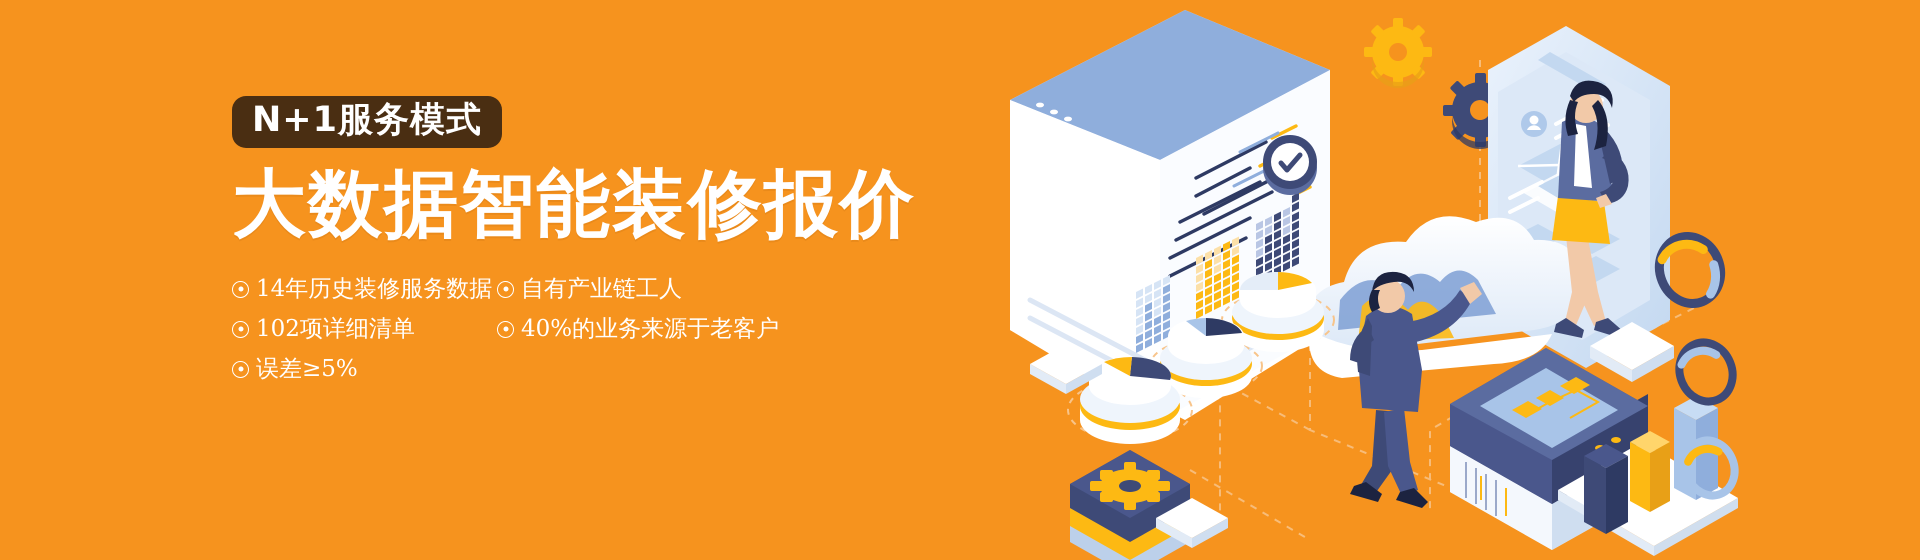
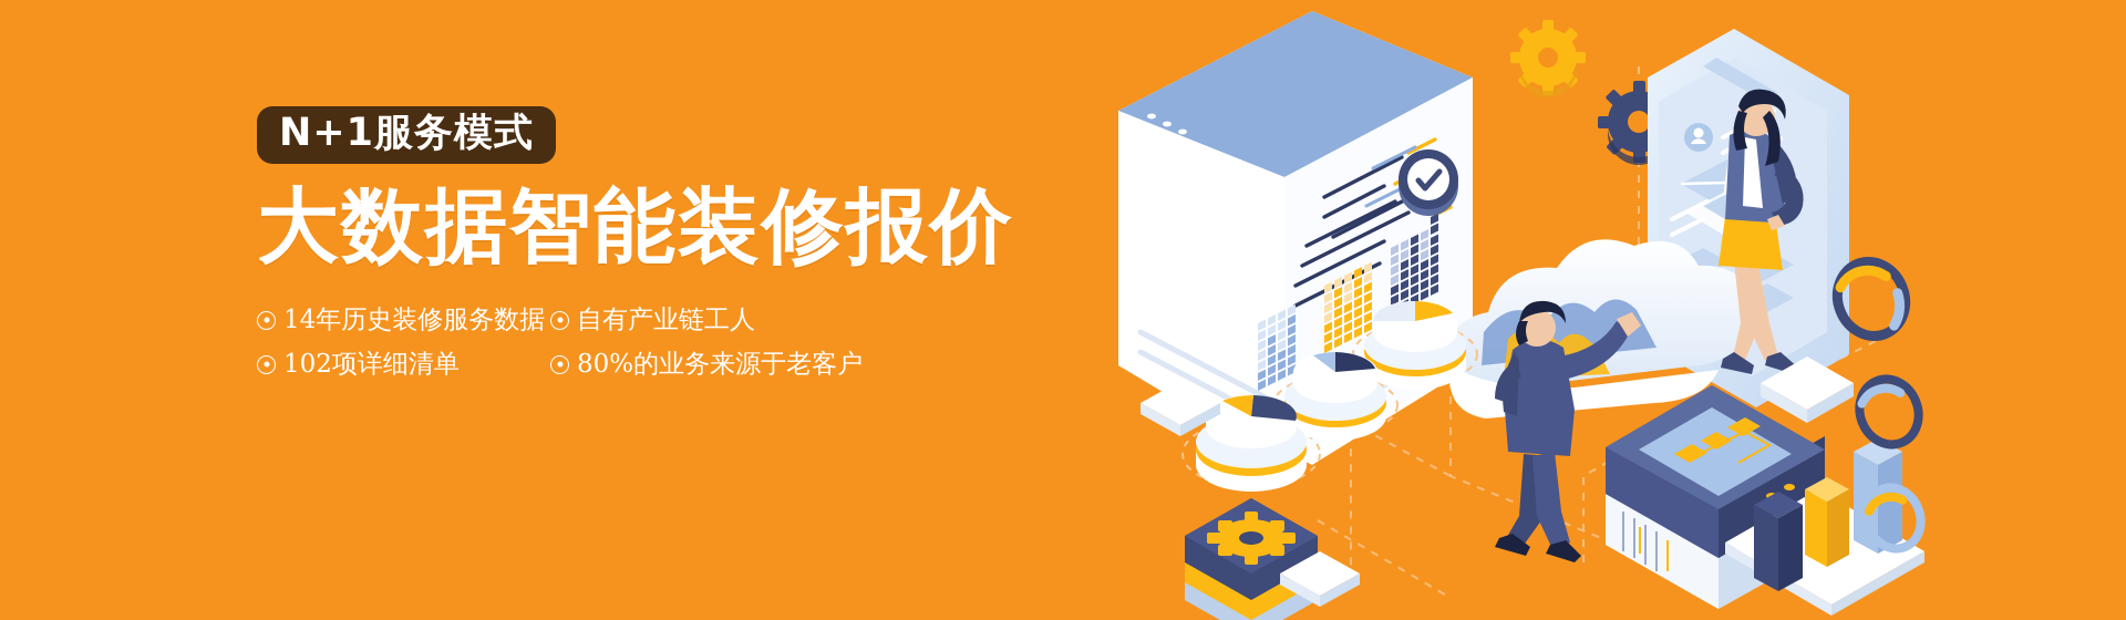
  N+1服务模式
  大数据智能装修报价
  14年历史装修服务数据
  102项详细清单
- 误差≥5%
  自有产业链工人
- 40%的业务来源于老客户
+ 80%的业务来源于老客户
